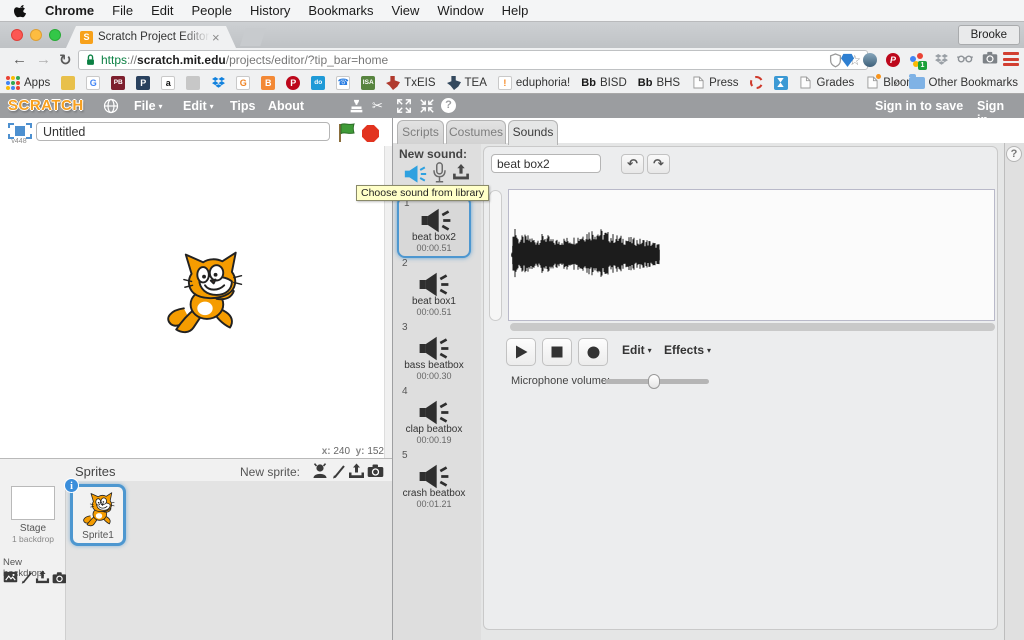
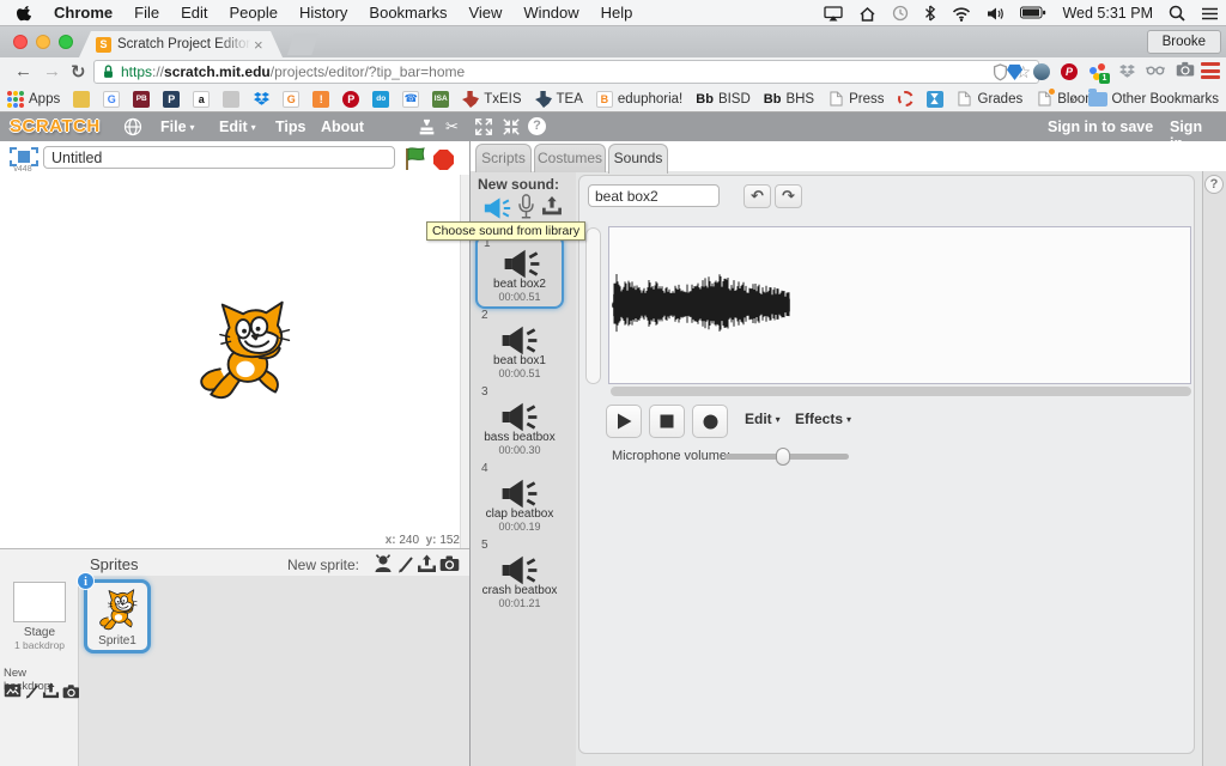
  Chrome
  File
  Edit
  People
  History
  Bookmarks
  View
  Window
  Help
+ Wed 5:31 PM
  S
  Scratch Project Editor
  ×
  Brooke
  ←
  →
  ↻
  https://scratch.mit.edu/projects/editor/?tip_bar=home
  ☆
  P
  Apps
  G
  P
  a
  G
- B
+ !
  P
  ☎
  TxEIS
  TEA
- !
+ B
  eduphoria!
  Bb
  BISD
  Bb
  BHS
  Press
  Grades
  Bloo
  »
  Other Bookmarks
  SCRATCH
  File ▾
  Edit ▾
  Tips
  About
  ✂
  ?
  Sign in to save
  Sign in ▾
  Untitled
  x: 240 y: 152
  Sprites
  New sprite:
  Stage
  1 backdrop
  Sprite1
  i
  Scripts
  Costumes
  Sounds
  New sound:
  Choose sound from library
  1
  beat box2
  00:00.51
  2
  beat box1
  00:00.51
  3
  bass beatbox
  00:00.30
  4
  clap beatbox
  00:00.19
  5
  crash beatbox
  00:01.21
  beat box2
  ↶
  ↷
  Edit ▾
  Effects ▾
  Microphone volume
  ?
